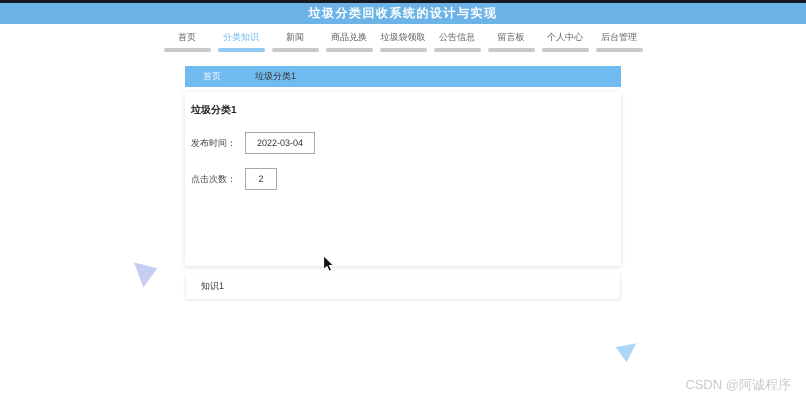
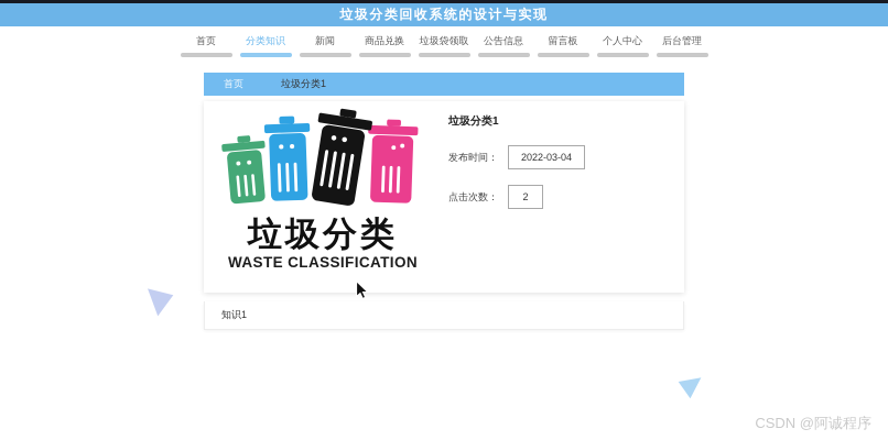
  垃圾分类回收系统的设计与实现
  首页
  分类知识
  新闻
  商品兑换
  垃圾袋领取
  公告信息
  留言板
  个人中心
  后台管理
  首页
  垃圾分类1
+ 垃圾分类
+ WASTE CLASSIFICATION
  垃圾分类1
  发布时间：
  2022-03-04
  点击次数：
  2
  知识1
  CSDN @阿诚程序
